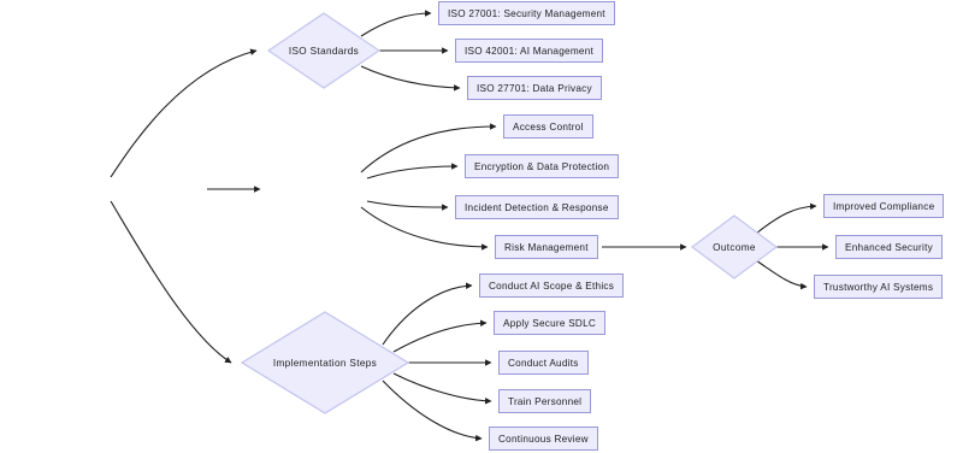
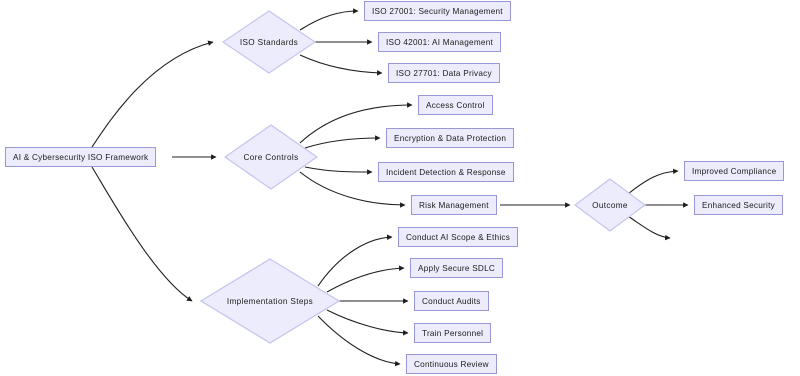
+ AI & Cybersecurity ISO Framework
  ISO Standards
+ Core Controls
  Implementation Steps
  Outcome
  ISO 27001: Security Management
  ISO 42001: AI Management
  ISO 27701: Data Privacy
  Access Control
  Encryption & Data Protection
  Incident Detection & Response
  Risk Management
  Conduct AI Scope & Ethics
  Apply Secure SDLC
  Conduct Audits
  Train Personnel
  Continuous Review
  Improved Compliance
  Enhanced Security
- Trustworthy AI Systems
